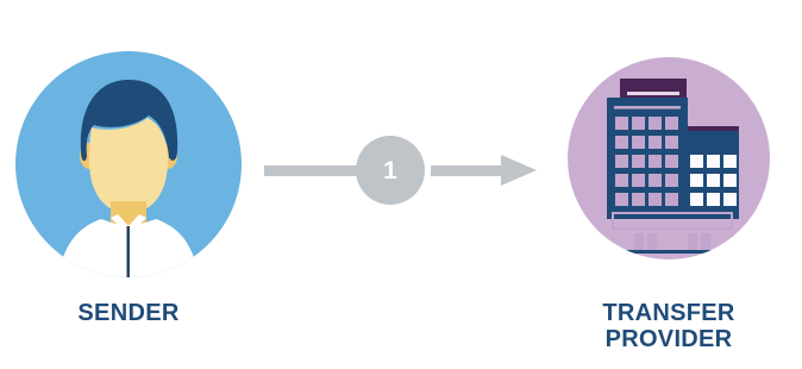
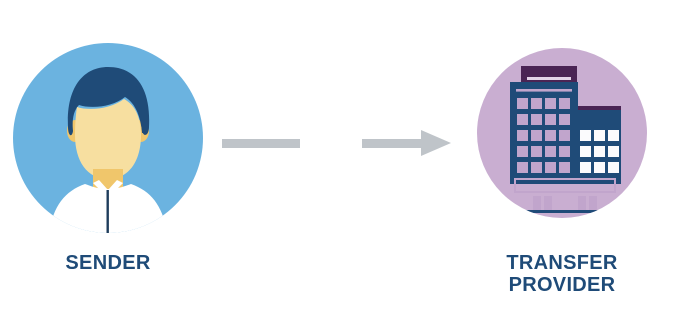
  SENDER
- 1
  TRANSFER
  PROVIDER
